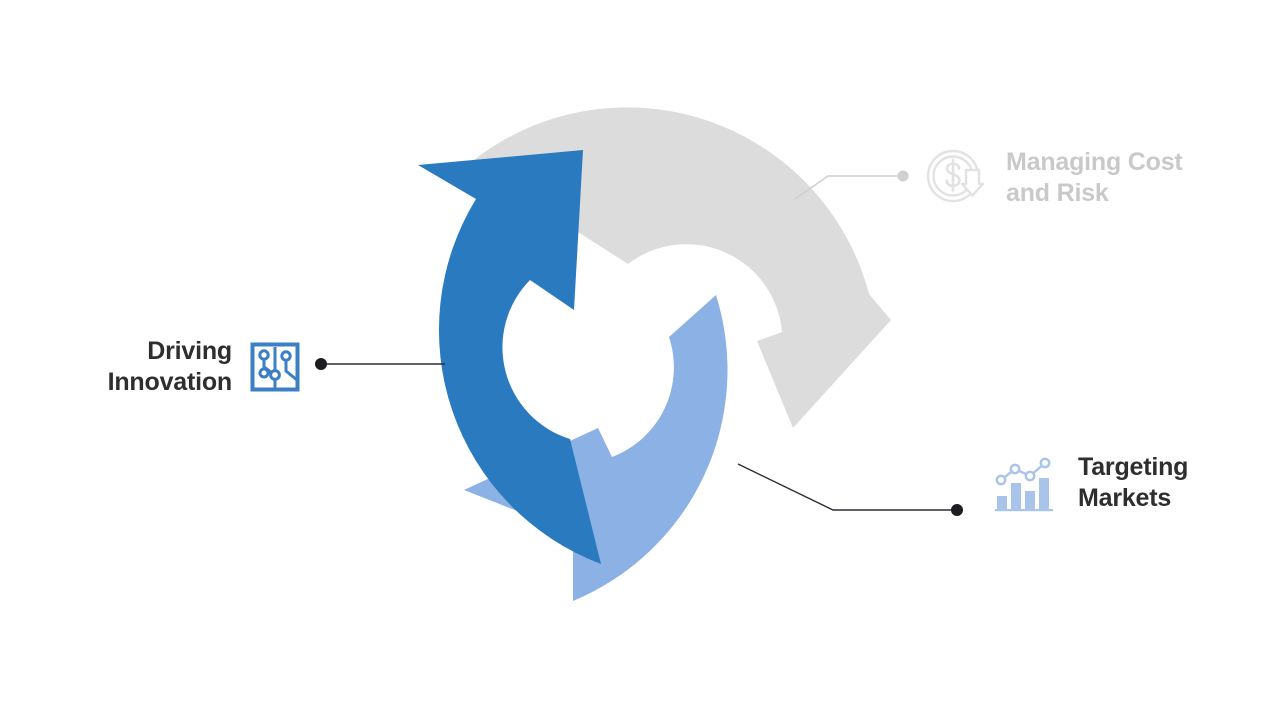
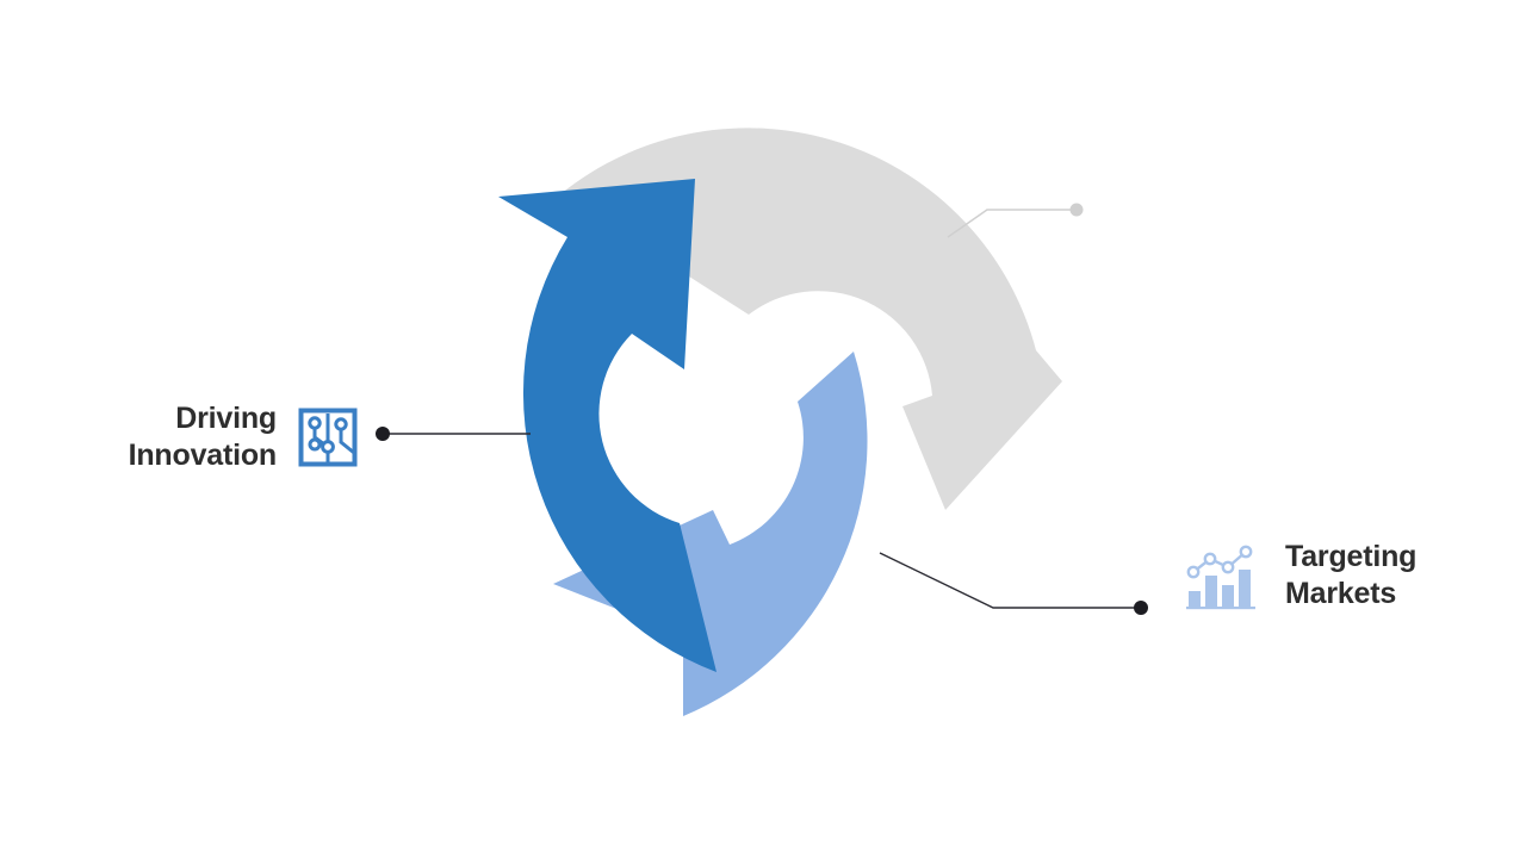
  Driving
  Innovation
- Managing Cost
- and Risk
  Targeting
  Markets
